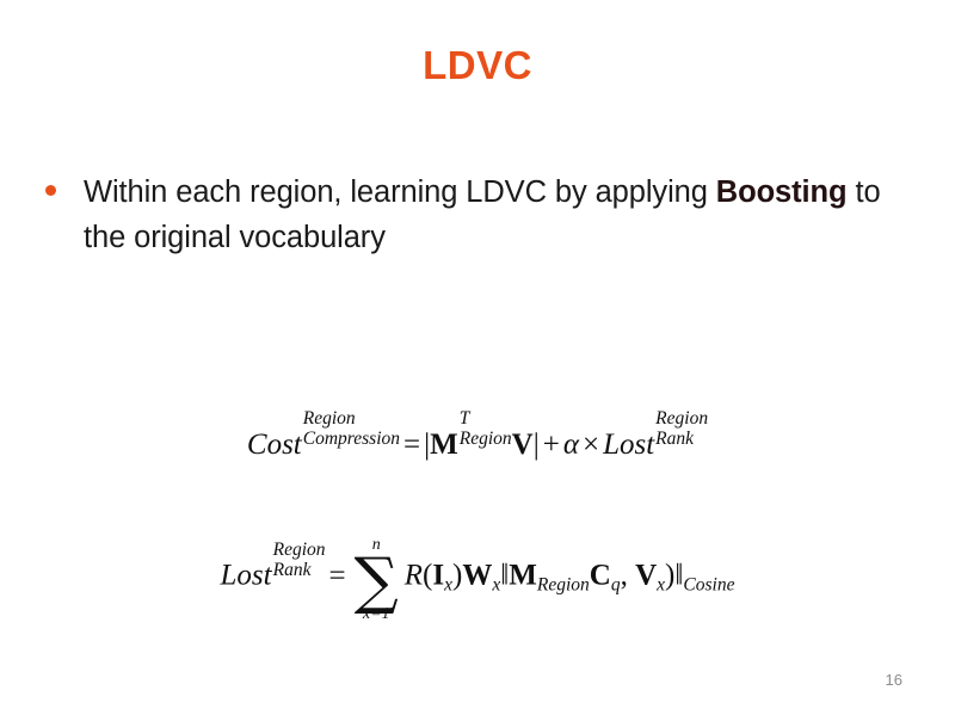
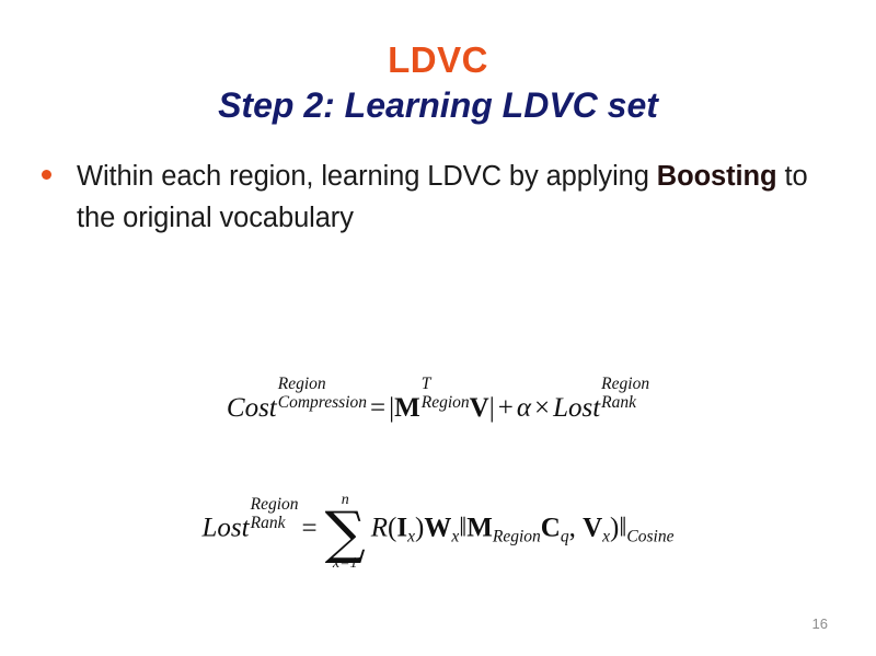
  LDVC
+ Step 2: Learning LDVC set
  Within each region, learning LDVC by applying Boosting to the original vocabulary
  Cost
  Region
  Compression
  =|M
  T
  Region
  V|+α×Lost
  Region
  Rank
  Lost
  Region
  Rank
  =
  n
  ∑
  x=1
  R(Ix)Wx‖MRegionCq, Vx)‖Cosine
  16
